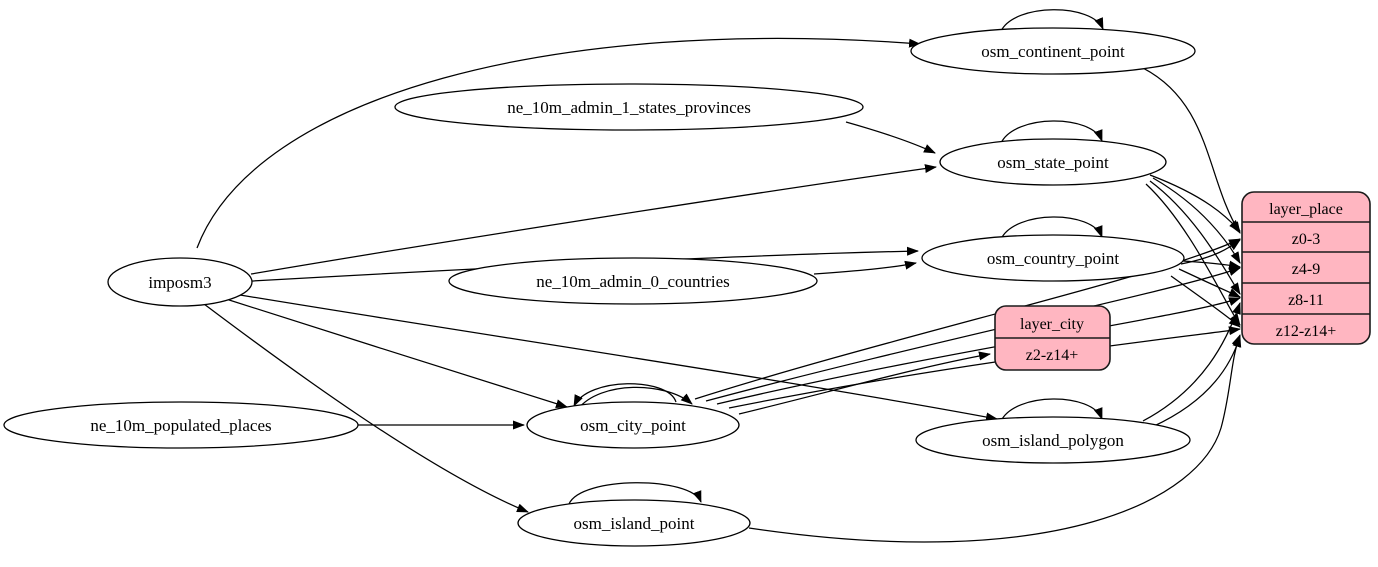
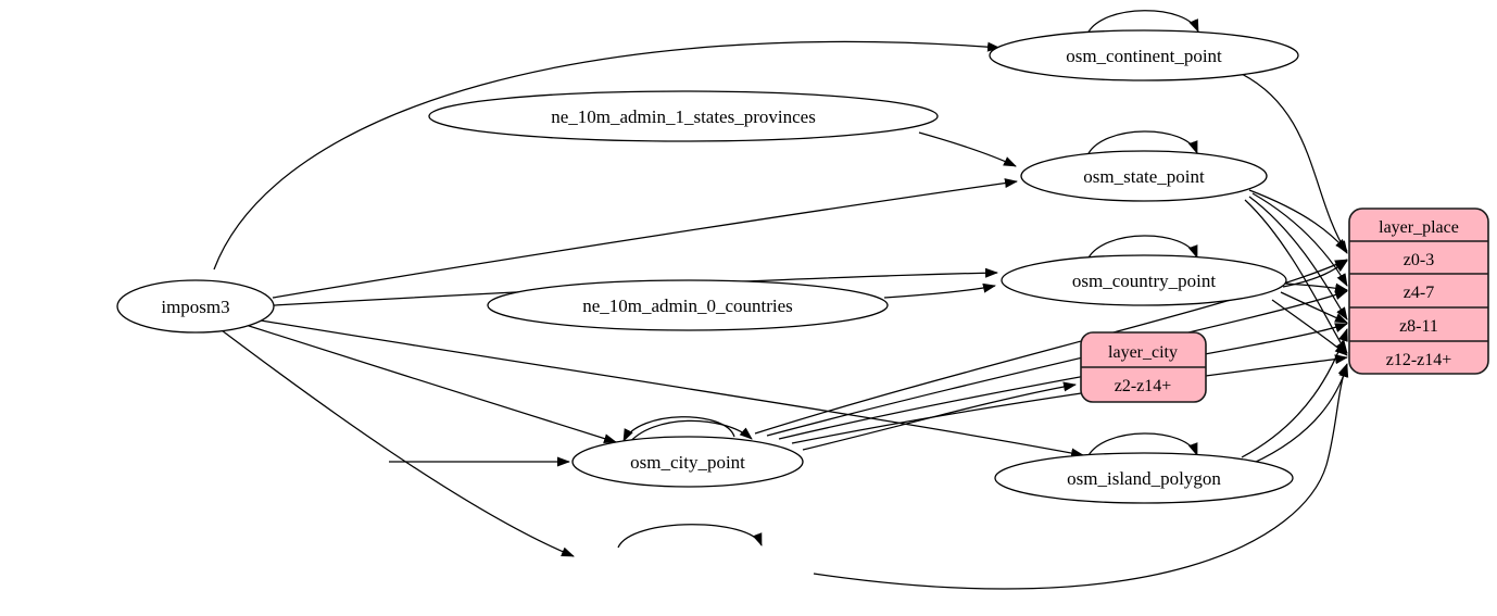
  imposm3
  ne_10m_admin_1_states_provinces
  ne_10m_admin_0_countries
- ne_10m_populated_places
  osm_continent_point
  osm_state_point
  osm_country_point
  osm_city_point
  osm_island_polygon
- osm_island_point
  layer_city
  z2-z14+
  layer_place
  z0-3
- z4-9
+ z4-7
  z8-11
  z12-z14+
